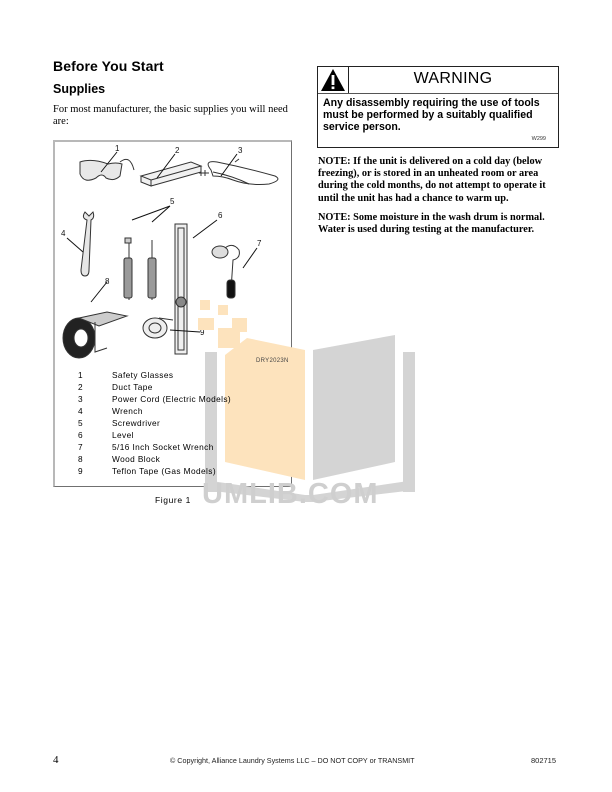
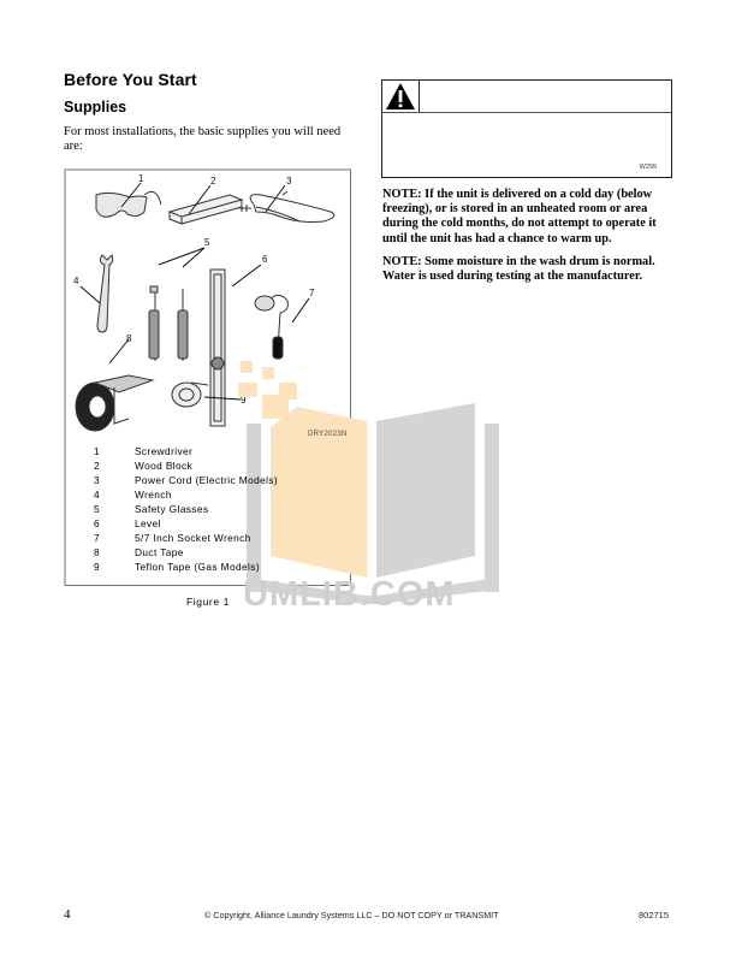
  Before You Start
  Supplies
- For most manufacturer, the basic supplies you will need are:
+ For most installations, the basic supplies you will need are:
  1
  2
  3
  4
  5
  6
  7
  8
  9
  UMLIB.COM
  1
- Safety Glasses
+ Screwdriver
  2
- Duct Tape
+ Wood Block
  3
  Power Cord (Electric Models)
  4
  Wrench
  5
- Screwdriver
+ Safety Glasses
  6
  Level
  7
- 5/16 Inch Socket Wrench
+ 5/7 Inch Socket Wrench
  8
- Wood Block
+ Duct Tape
  9
  Teflon Tape (Gas Models)
  Figure 1
- WARNING
- Any disassembly requiring the use of tools must be performed by a suitably qualified service person.
  NOTE: If the unit is delivered on a cold day (below freezing), or is stored in an unheated room or area during the cold months, do not attempt to operate it until the unit has had a chance to warm up.
  NOTE: Some moisture in the wash drum is normal. Water is used during testing at the manufacturer.
  4
  © Copyright, Alliance Laundry Systems LLC – DO NOT COPY or TRANSMIT
  802715
